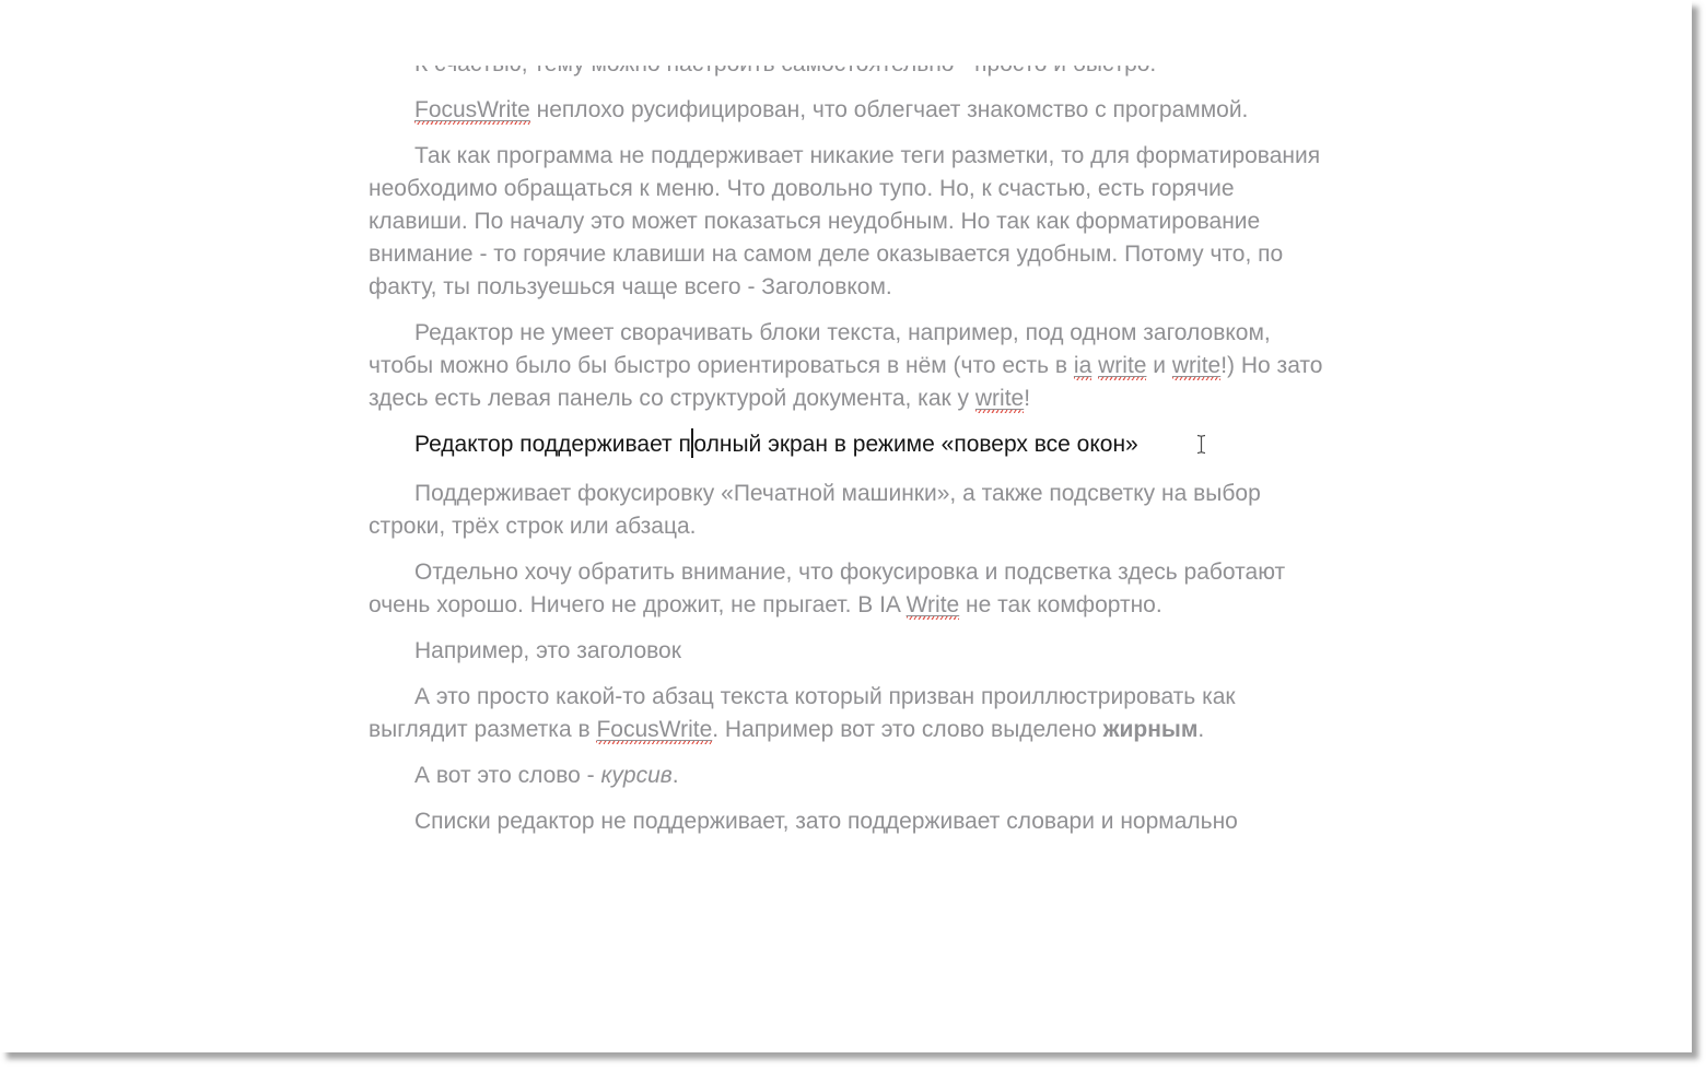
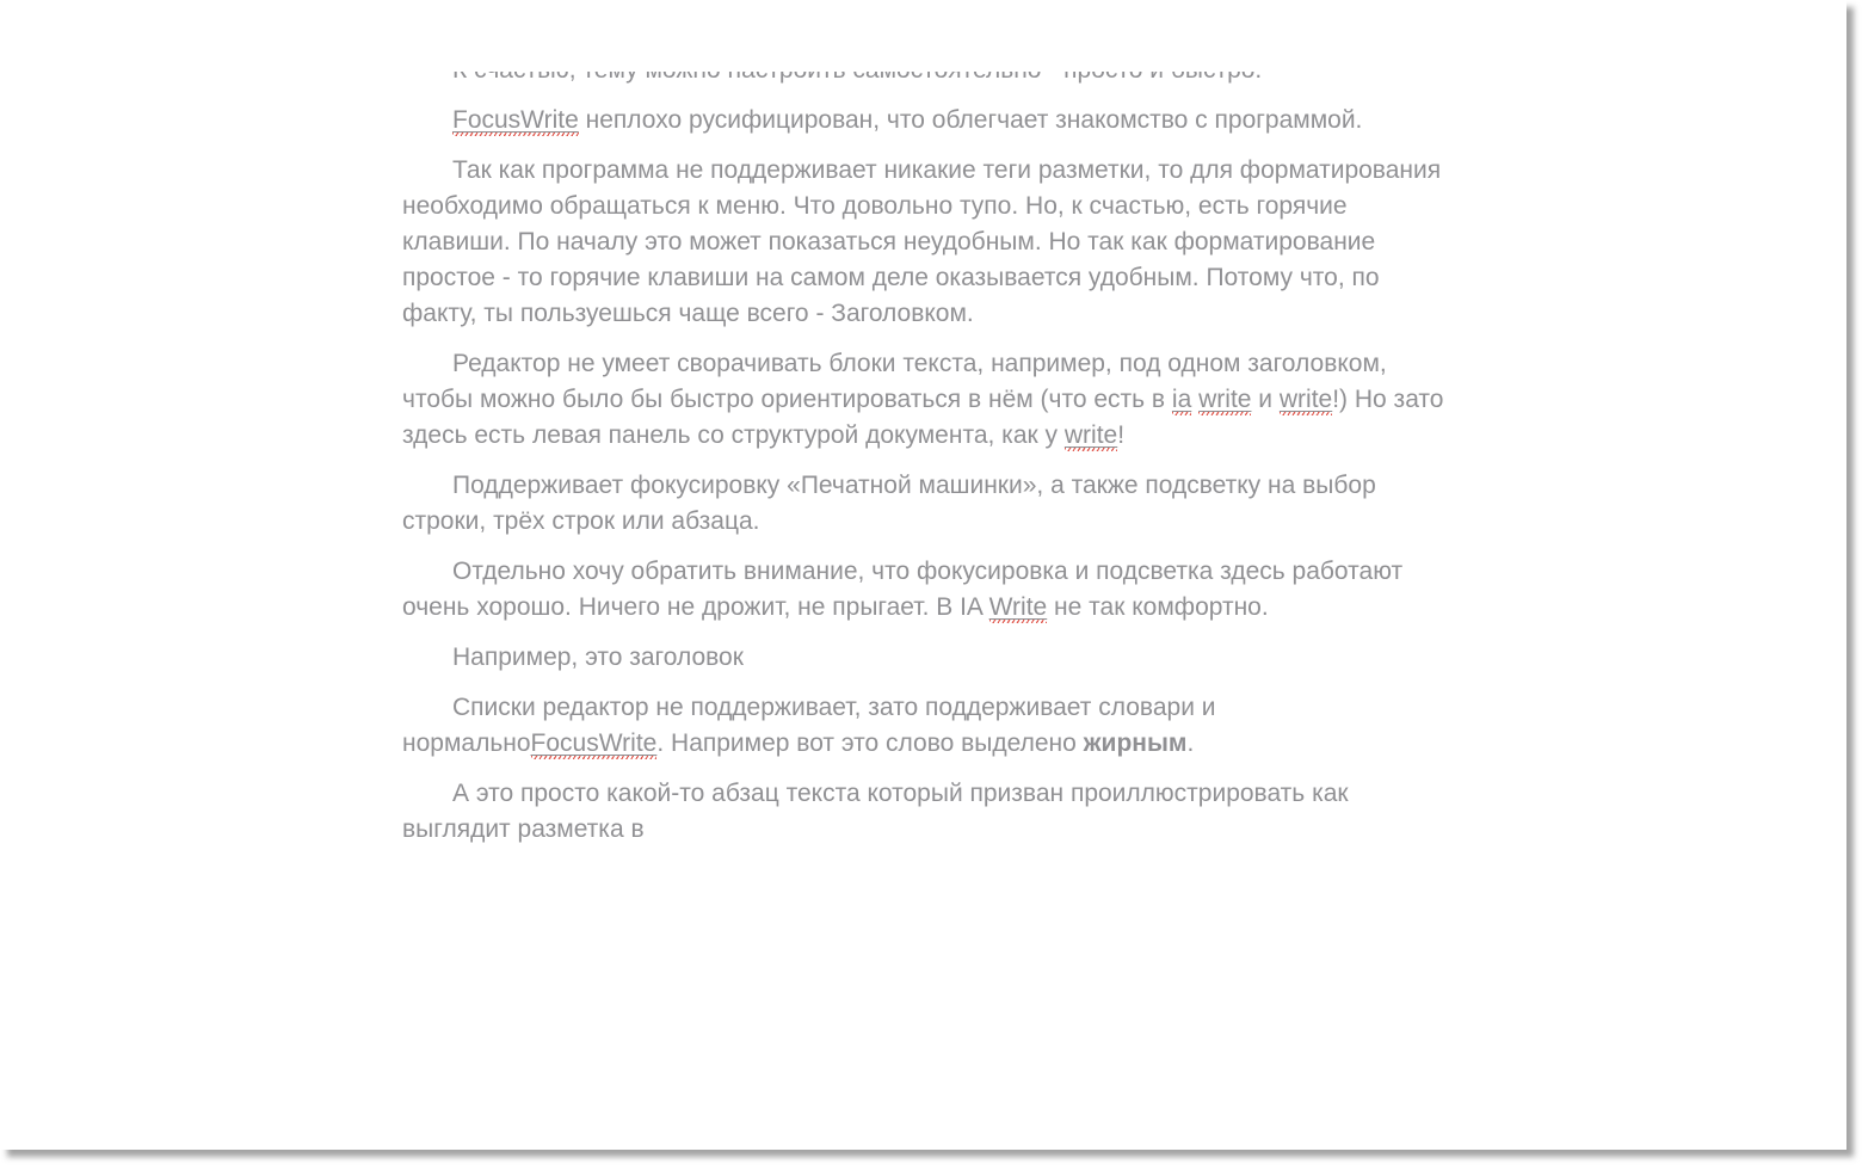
  FocusWrite неплохо русифицирован, что облегчает знакомство с программой.
- Так как программа не поддерживает никакие теги разметки, то для форматирования необходимо обращаться к меню. Что довольно тупо. Но, к счастью, есть горячие клавиши. По началу это может показаться неудобным. Но так как форматирование внимание - то горячие клавиши на самом деле оказывается удобным. Потому что, по факту, ты пользуешься чаще всего - Заголовком.
+ Так как программа не поддерживает никакие теги разметки, то для форматирования необходимо обращаться к меню. Что довольно тупо. Но, к счастью, есть горячие клавиши. По началу это может показаться неудобным. Но так как форматирование простое - то горячие клавиши на самом деле оказывается удобным. Потому что, по факту, ты пользуешься чаще всего - Заголовком.
  Редактор не умеет сворачивать блоки текста, например, под одном заголовком, чтобы можно было бы быстро ориентироваться в нём (что есть в ia write и write!) Но зато здесь есть левая панель со структурой документа, как у write!
- Редактор поддерживает полный экран в режиме «поверх все окон»
  Поддерживает фокусировку «Печатной машинки», а также подсветку на выбор строки, трёх строк или абзаца.
  Отдельно хочу обратить внимание, что фокусировка и подсветка здесь работают очень хорошо. Ничего не дрожит, не прыгает. В IA Write не так комфортно.
  Например, это заголовок
- А это просто какой-то абзац текста который призван проиллюстрировать как выглядит разметка в FocusWrite. Например вот это слово выделено жирным.
+ Списки редактор не поддерживает, зато поддерживает словари и нормальноFocusWrite. Например вот это слово выделено жирным.
- А вот это слово - курсив.
- Списки редактор не поддерживает, зато поддерживает словари и нормально
+ А это просто какой-то абзац текста который призван проиллюстрировать как выглядит разметка в
